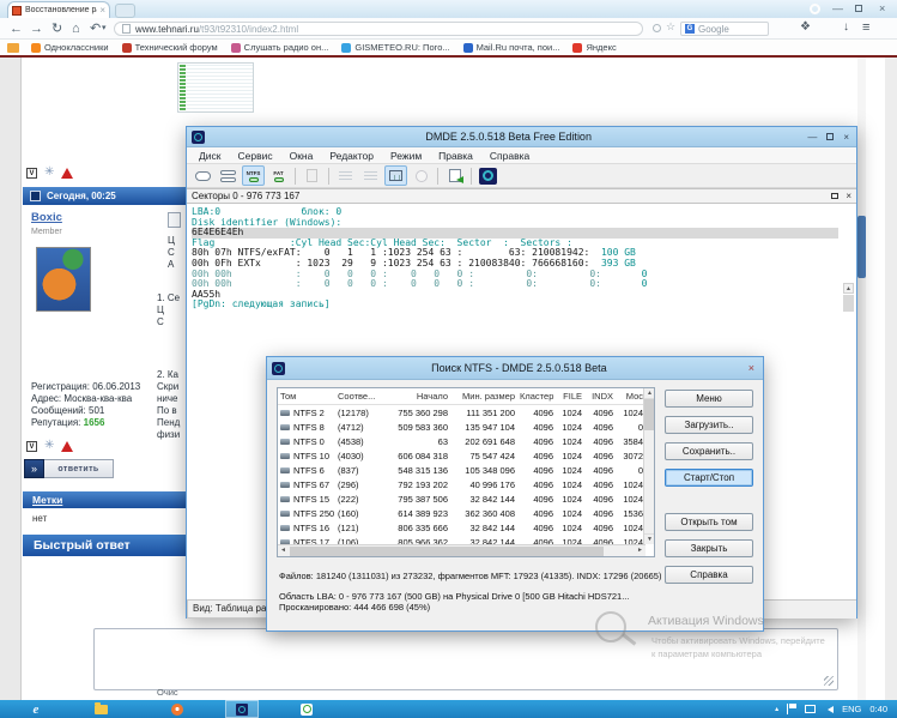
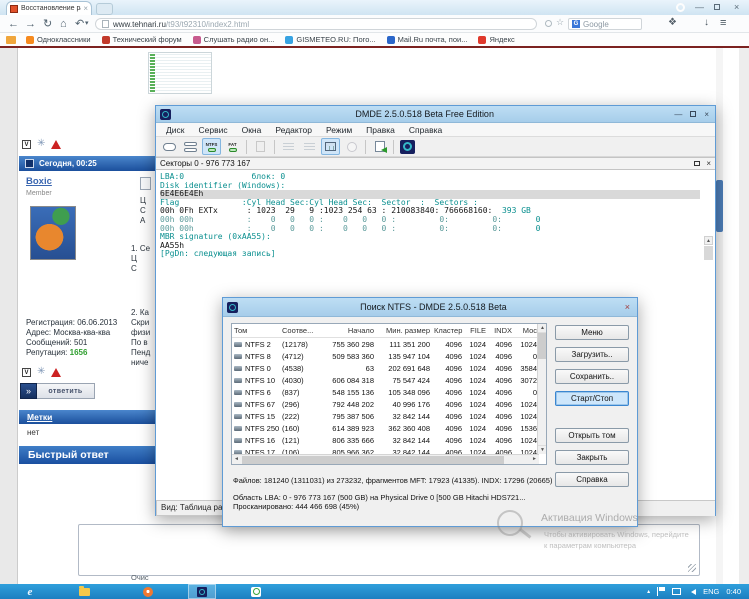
  ×
  —
  ×
  ←
  →
  ↻
  ⌂
  ↶
  www.tehnari.ru
  /t93/t92310/index2.html
  ☆
  Google
  ❖
  ↓
  ≡
  Одноклассники
  Технический форум
  Слушать радио он...
  GISMETEO.RU: Пого...
  Mail.Ru почта, пои...
  Яндекс
  ✳
  Сегодня, 00:25
  Boxic
  Регистрация: 06.06.2013
  Адрес: Москва-ква-ква
  Сообщений: 501
  Репутация: 1656
  Ц
  С
  А
  1. Се
  Ц
  С
  2. Ка
  Скри
- ниче
+ физи
  По в
  Пенд
- физи
+ ниче
  ✳
  »
  Метки
  нет
  Быстрый ответ
  Очис
  DMDE 2.5.0.518 Beta Free Edition
  —
  ×
  Диск
  Сервис
  Окна
  Редактор
  Режим
  Правка
  Справка
  Секторы 0 - 976 773 167
  ×
  LBA:0 блок: 0
  Disk identifier (Windows):
  6E4E6E4Eh
  Flag :Cyl Head Sec:Cyl Head Sec: Sector : Sectors :
- 80h 07h NTFS/exFAT: 0 1 1 :1023 254 63 : 63: 210081942: 100 GB
  00h 0Fh EXTx : 1023 29 9 :1023 254 63 : 210083840: 766668160: 393 GB
  00h 00h : 0 0 0 : 0 0 0 : 0: 0: 0
  00h 00h : 0 0 0 : 0 0 0 : 0: 0: 0
+ MBR signature (0xAA55):
  AA55h
  [PgDn: следующая запись]
  Вид: Таблица ра
  Поиск NTFS - DMDE 2.5.0.518 Beta
  ×
  Том
  Соотве...
  Начало
  Мин. размер
  Кластер
  FILE
  INDX
  Мос
  NTFS 2
  (12178)
  755 360 298
  111 351 200
  4096
  1024
  4096
  1024
  NTFS 8
  (4712)
  509 583 360
  135 947 104
  4096
  1024
  4096
  0
  NTFS 0
  (4538)
  63
  202 691 648
  4096
  1024
  4096
  3584
  NTFS 10
  (4030)
  606 084 318
  75 547 424
  4096
  1024
  4096
  3072
  NTFS 6
  (837)
- 548 315 136
+ 548 155 136
  105 348 096
  4096
  1024
  4096
  0
  NTFS 67
  (296)
- 792 193 202
+ 792 448 202
  40 996 176
  4096
  1024
  4096
  1024
  NTFS 15
  (222)
  795 387 506
  32 842 144
  4096
  1024
  4096
  1024
  NTFS 250
  (160)
  614 389 923
  362 360 408
  4096
  1024
  4096
  1536
  NTFS 16
  (121)
  806 335 666
  32 842 144
  4096
  1024
  4096
  1024
  NTFS 17
  (106)
  805 966 362
  32 842 144
  4096
  1024
  4096
  1024
  Меню
  Загрузить..
  Сохранить..
  Старт/Стоп
  Открыть том
  Закрыть
  Справка
  Файлов: 181240 (1311031) из 273232, фрагментов MFT: 17923 (41335). INDX: 17296 (20665)
  Область LBA: 0 - 976 773 167 (500 GB) на Physical Drive 0 [500 GB Hitachi HDS721...
  Просканировано: 444 466 698 (45%)
  Активация Windows
  Чтобы активировать Windows, перейдите
  к параметрам компьютера
  e
  ENG
  0:40
